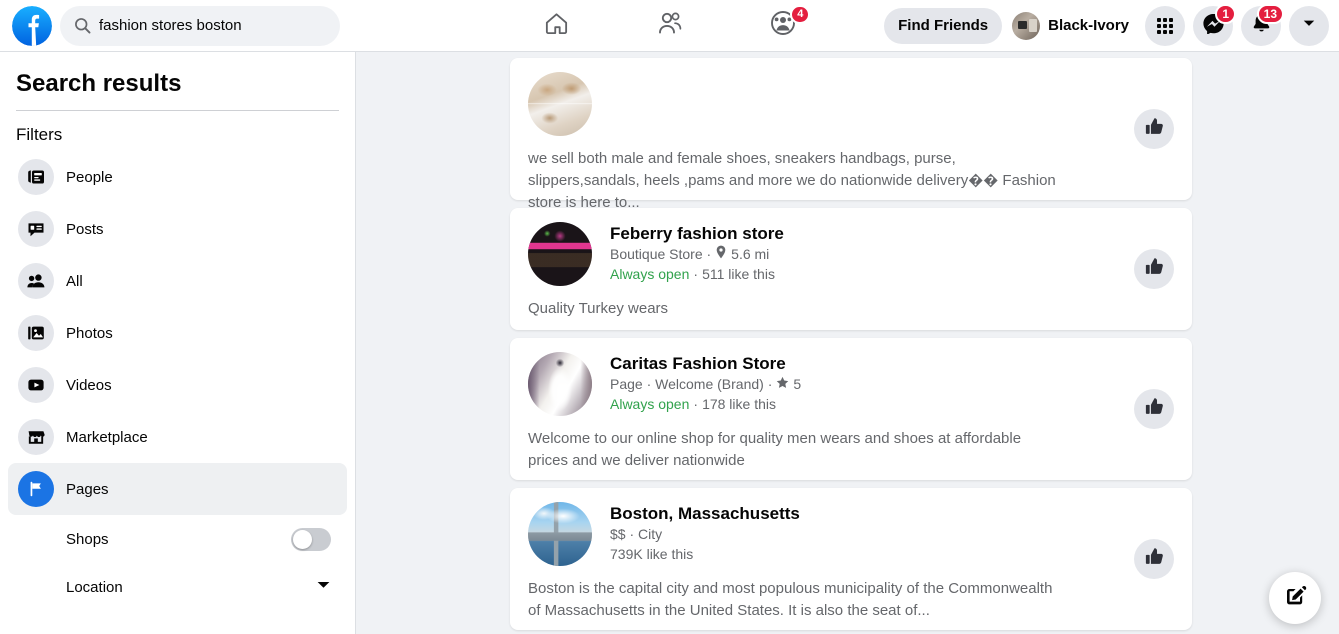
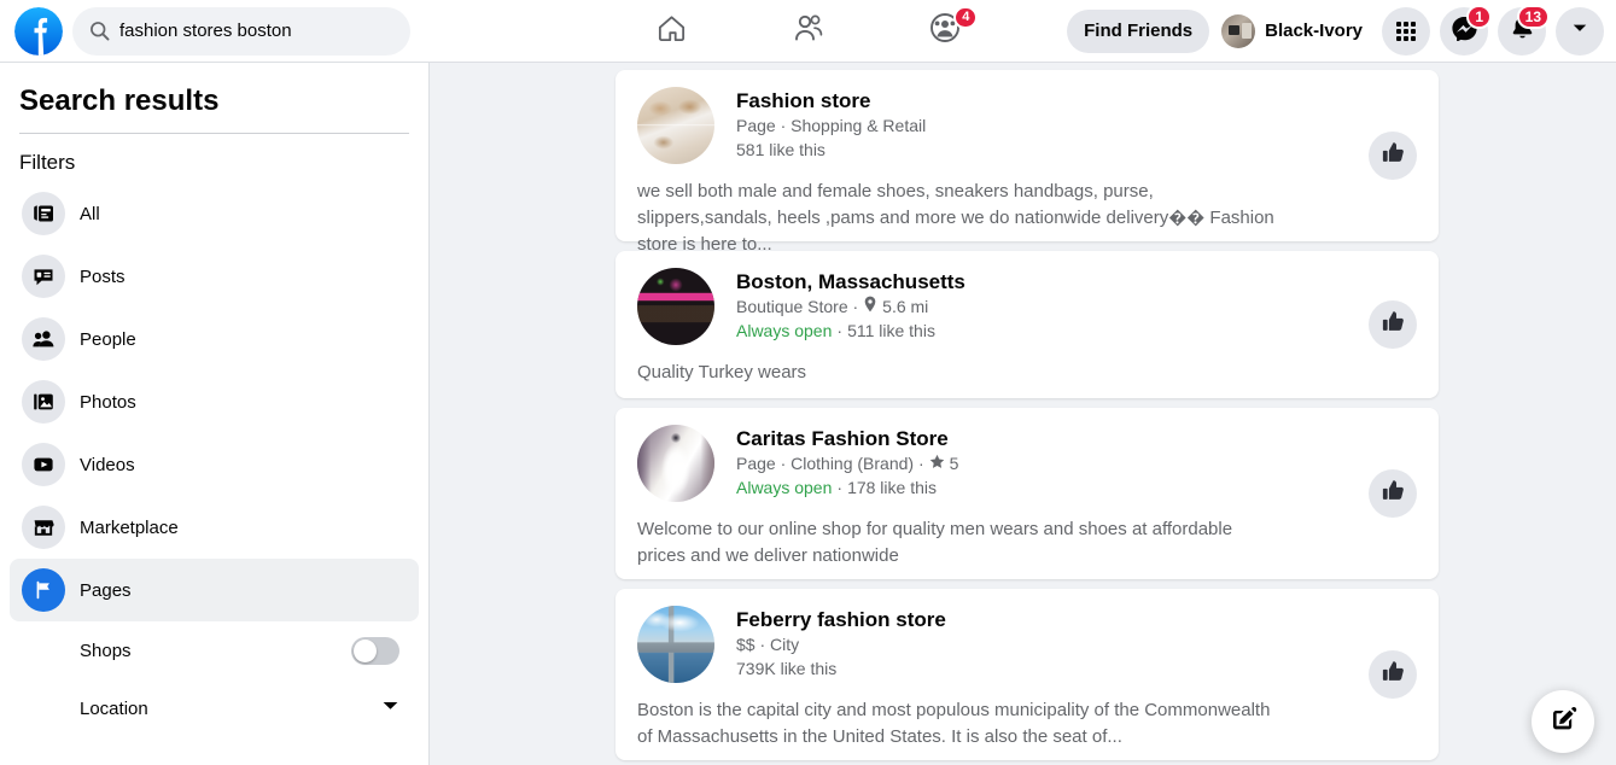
  fashion stores boston
  4
  Find Friends
  Black-Ivory
  1
  13
  Search results
  Filters
- People
+ All
  Posts
- All
+ People
  Photos
  Videos
  Marketplace
  Pages
  Shops
  Location
+ Fashion store
+ Page · Shopping & Retail
+ 581 like this
  we sell both male and female shoes, sneakers handbags, purse, slippers,sandals, heels ,pams and more we do nationwide delivery�� Fashion store is here to...
- Feberry fashion store
+ Boston, Massachusetts
  Boutique Store ·
  5.6 mi
  Always open
  ·
  511 like this
  Quality Turkey wears
  Caritas Fashion Store
- Page · Welcome (Brand) ·
+ Page · Clothing (Brand) ·
  5
  Always open
  ·
  178 like this
  Welcome to our online shop for quality men wears and shoes at affordable prices and we deliver nationwide
- Boston, Massachusetts
+ Feberry fashion store
  $$ · City
  739K like this
  Boston is the capital city and most populous municipality of the Commonwealth of Massachusetts in the United States. It is also the seat of...
